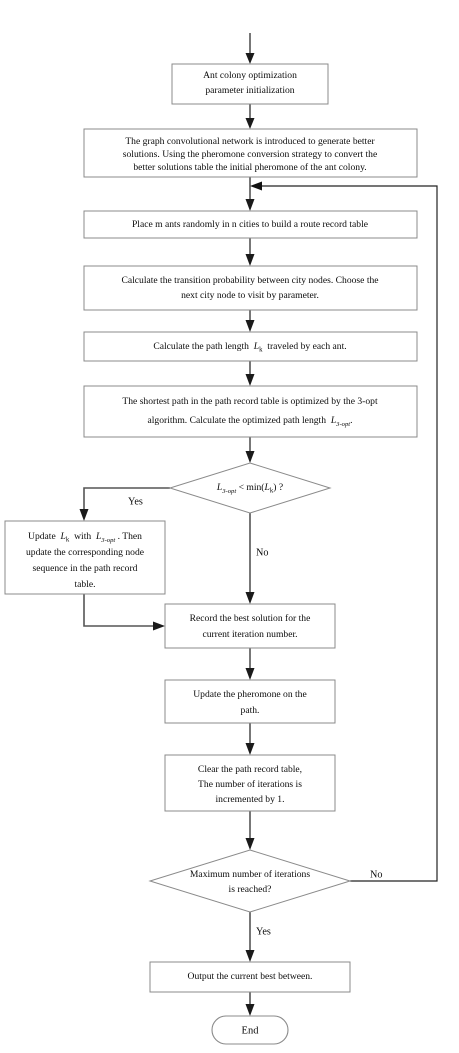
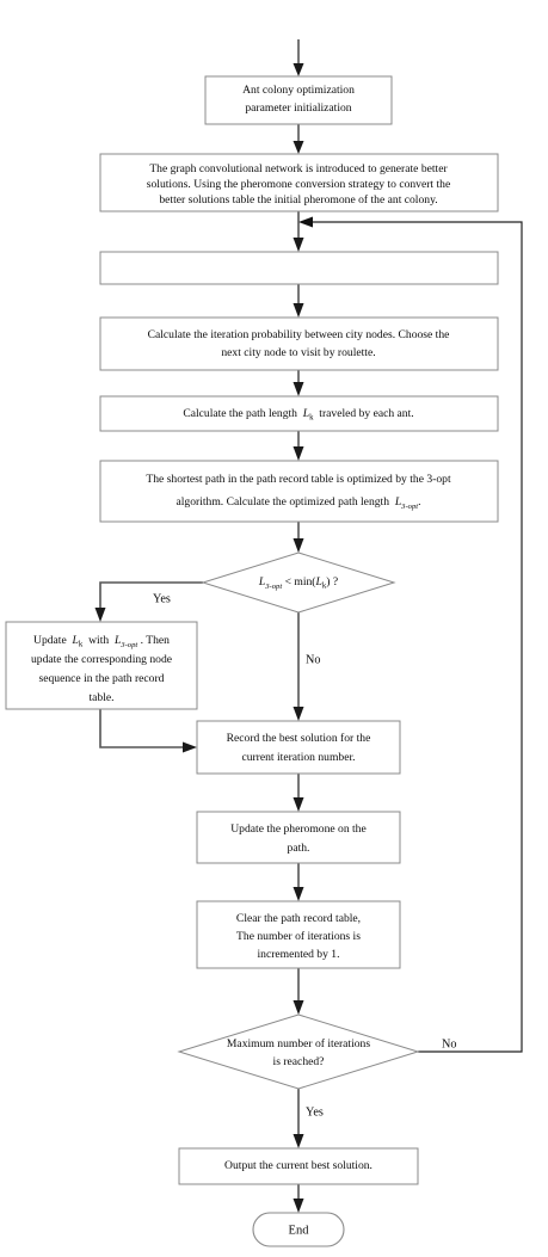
  Ant colony optimization
  parameter initialization
  The graph convolutional network is introduced to generate better
  solutions. Using the pheromone conversion strategy to convert the
  better solutions table the initial pheromone of the ant colony.
- Place m ants randomly in n cities to build a route record table
- Calculate the transition probability between city nodes. Choose the
+ Calculate the iteration probability between city nodes. Choose the
- next city node to visit by parameter.
+ next city node to visit by roulette.
  Calculate the path length L traveled by each ant.
  The shortest path in the path record table is optimized by the 3-opt
  algorithm. Calculate the optimized path length L .
  Yes
  No
  Update L with L . Then
  update the corresponding node
  sequence in the path record
  table.
  Record the best solution for the
  current iteration number.
  Update the pheromone on the
  path.
  Clear the path record table,
  The number of iterations is
  incremented by 1.
  Maximum number of iterations
  is reached?
  No
  Yes
- Output the current best between.
+ Output the current best solution.
  End
